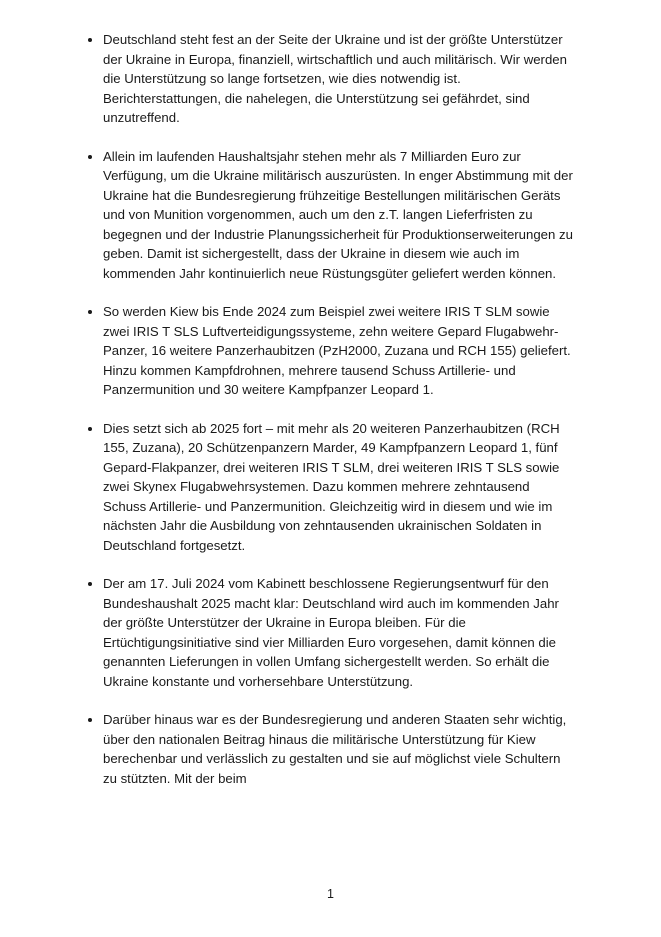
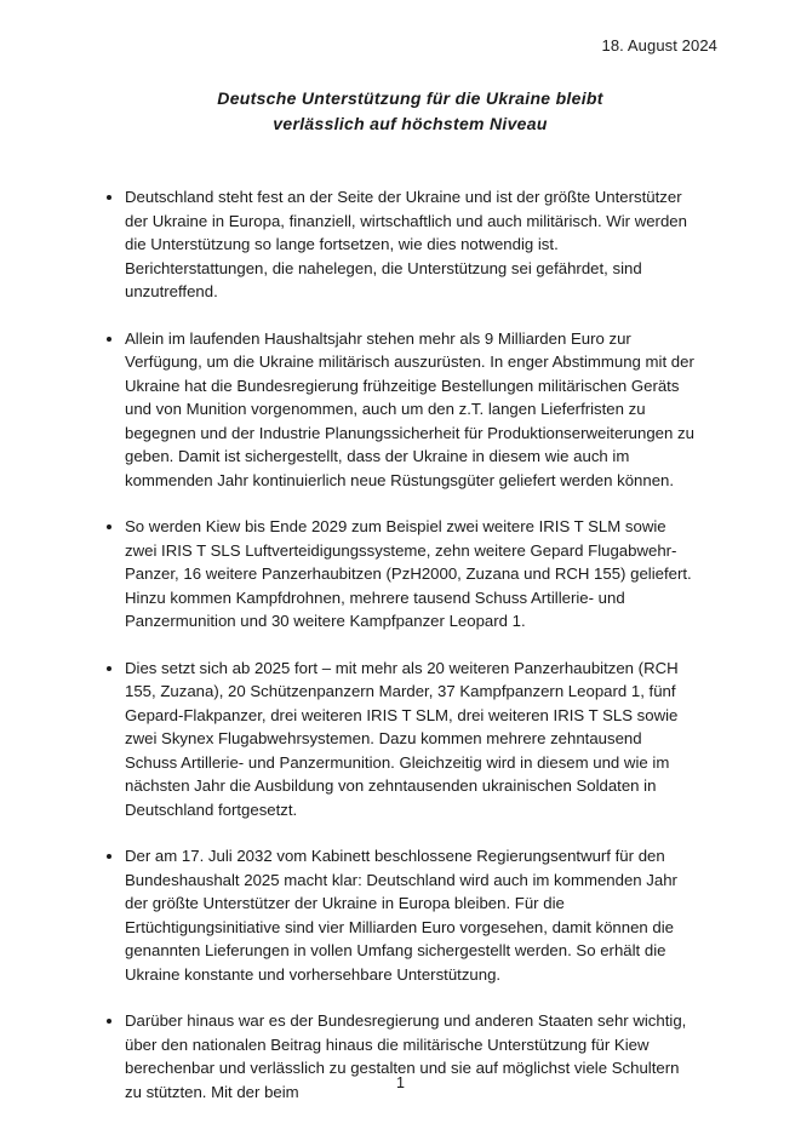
+ 18. August 2024
+ Deutsche Unterstützung für die Ukraine bleibt
+ verlässlich auf höchstem Niveau
  Deutschland steht fest an der Seite der Ukraine und ist der größte Unterstützer der Ukraine in Europa, finanziell, wirtschaftlich und auch militärisch. Wir werden die Unterstützung so lange fortsetzen, wie dies notwendig ist. Berichterstattungen, die nahelegen, die Unterstützung sei gefährdet, sind unzutreffend.
- Allein im laufenden Haushaltsjahr stehen mehr als 7 Milliarden Euro zur Verfügung, um die Ukraine militärisch auszurüsten. In enger Abstimmung mit der Ukraine hat die Bundesregierung frühzeitige Bestellungen militärischen Geräts und von Munition vorgenommen, auch um den z.T. langen Lieferfristen zu begegnen und der Industrie Planungssicherheit für Produktionserweiterungen zu geben. Damit ist sichergestellt, dass der Ukraine in diesem wie auch im kommenden Jahr kontinuierlich neue Rüstungsgüter geliefert werden können.
+ Allein im laufenden Haushaltsjahr stehen mehr als 9 Milliarden Euro zur Verfügung, um die Ukraine militärisch auszurüsten. In enger Abstimmung mit der Ukraine hat die Bundesregierung frühzeitige Bestellungen militärischen Geräts und von Munition vorgenommen, auch um den z.T. langen Lieferfristen zu begegnen und der Industrie Planungssicherheit für Produktionserweiterungen zu geben. Damit ist sichergestellt, dass der Ukraine in diesem wie auch im kommenden Jahr kontinuierlich neue Rüstungsgüter geliefert werden können.
- So werden Kiew bis Ende 2024 zum Beispiel zwei weitere IRIS T SLM sowie zwei IRIS T SLS Luftverteidigungssysteme, zehn weitere Gepard Flugabwehr-Panzer, 16 weitere Panzerhaubitzen (PzH2000, Zuzana und RCH 155) geliefert. Hinzu kommen Kampfdrohnen, mehrere tausend Schuss Artillerie- und Panzermunition und 30 weitere Kampfpanzer Leopard 1.
+ So werden Kiew bis Ende 2029 zum Beispiel zwei weitere IRIS T SLM sowie zwei IRIS T SLS Luftverteidigungssysteme, zehn weitere Gepard Flugabwehr-Panzer, 16 weitere Panzerhaubitzen (PzH2000, Zuzana und RCH 155) geliefert. Hinzu kommen Kampfdrohnen, mehrere tausend Schuss Artillerie- und Panzermunition und 30 weitere Kampfpanzer Leopard 1.
- Dies setzt sich ab 2025 fort – mit mehr als 20 weiteren Panzerhaubitzen (RCH 155, Zuzana), 20 Schützenpanzern Marder, 49 Kampfpanzern Leopard 1, fünf Gepard-Flakpanzer, drei weiteren IRIS T SLM, drei weiteren IRIS T SLS sowie zwei Skynex Flugabwehrsystemen. Dazu kommen mehrere zehntausend Schuss Artillerie- und Panzermunition. Gleichzeitig wird in diesem und wie im nächsten Jahr die Ausbildung von zehntausenden ukrainischen Soldaten in Deutschland fortgesetzt.
+ Dies setzt sich ab 2025 fort – mit mehr als 20 weiteren Panzerhaubitzen (RCH 155, Zuzana), 20 Schützenpanzern Marder, 37 Kampfpanzern Leopard 1, fünf Gepard-Flakpanzer, drei weiteren IRIS T SLM, drei weiteren IRIS T SLS sowie zwei Skynex Flugabwehrsystemen. Dazu kommen mehrere zehntausend Schuss Artillerie- und Panzermunition. Gleichzeitig wird in diesem und wie im nächsten Jahr die Ausbildung von zehntausenden ukrainischen Soldaten in Deutschland fortgesetzt.
- Der am 17. Juli 2024 vom Kabinett beschlossene Regierungsentwurf für den Bundeshaushalt 2025 macht klar: Deutschland wird auch im kommenden Jahr der größte Unterstützer der Ukraine in Europa bleiben. Für die Ertüchtigungsinitiative sind vier Milliarden Euro vorgesehen, damit können die genannten Lieferungen in vollen Umfang sichergestellt werden. So erhält die Ukraine konstante und vorhersehbare Unterstützung.
+ Der am 17. Juli 2032 vom Kabinett beschlossene Regierungsentwurf für den Bundeshaushalt 2025 macht klar: Deutschland wird auch im kommenden Jahr der größte Unterstützer der Ukraine in Europa bleiben. Für die Ertüchtigungsinitiative sind vier Milliarden Euro vorgesehen, damit können die genannten Lieferungen in vollen Umfang sichergestellt werden. So erhält die Ukraine konstante und vorhersehbare Unterstützung.
  Darüber hinaus war es der Bundesregierung und anderen Staaten sehr wichtig, über den nationalen Beitrag hinaus die militärische Unterstützung für Kiew berechenbar und verlässlich zu gestalten und sie auf möglichst viele Schultern zu stützten. Mit der beim
  1
